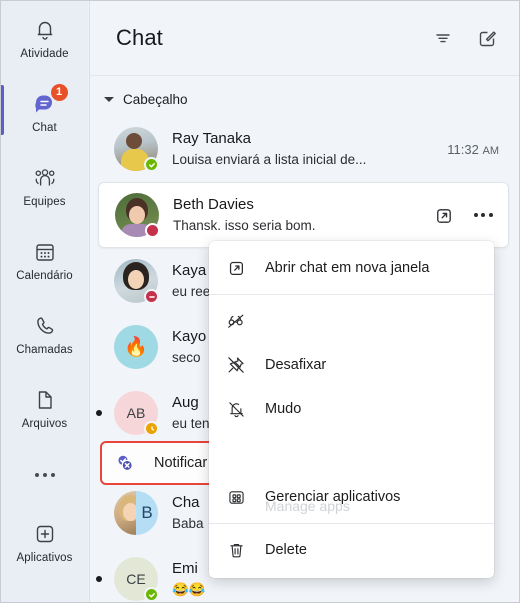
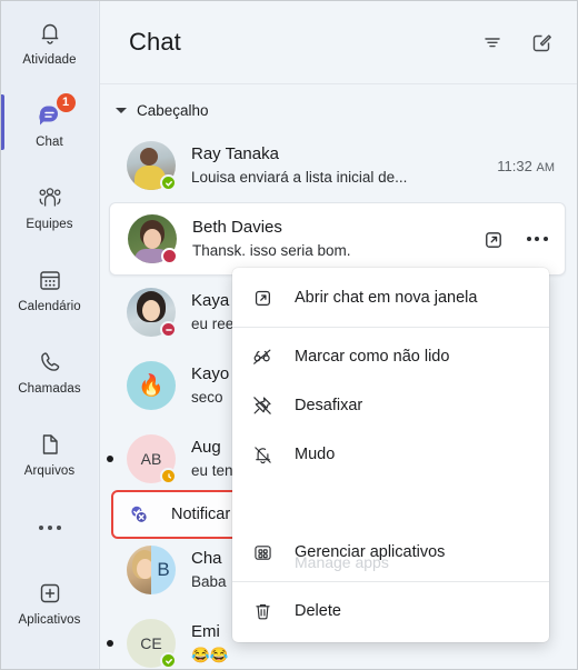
  Atividade
  1
  Chat
  Equipes
  Calendário
  Chamadas
  Arquivos
  Aplicativos
  Chat
  Cabeçalho
  Ray Tanaka
  Louisa enviará a lista inicial de...
  11:32 AM
  Beth Davies
  Thansk. isso seria bom.
  Kaya
  eu ree
  🔥
  Kayo
  seco
  AB
  Aug
  eu ten
  B
  Cha
  Baba
  CE
  Emi
  😂😂
  Abrir chat em nova janela
+ Marcar como não lido
  Desafixar
  Mudo
  Gerenciar aplicativos
  Manage apps
  Delete
